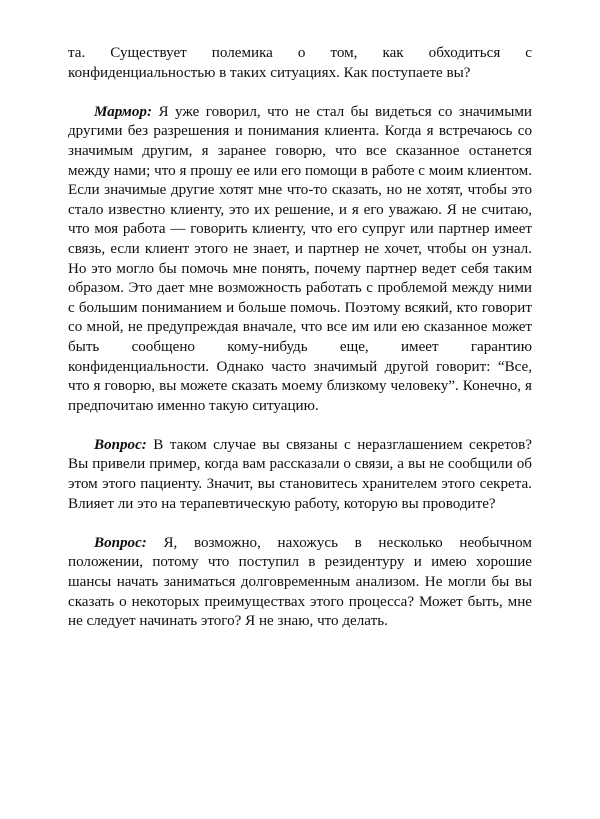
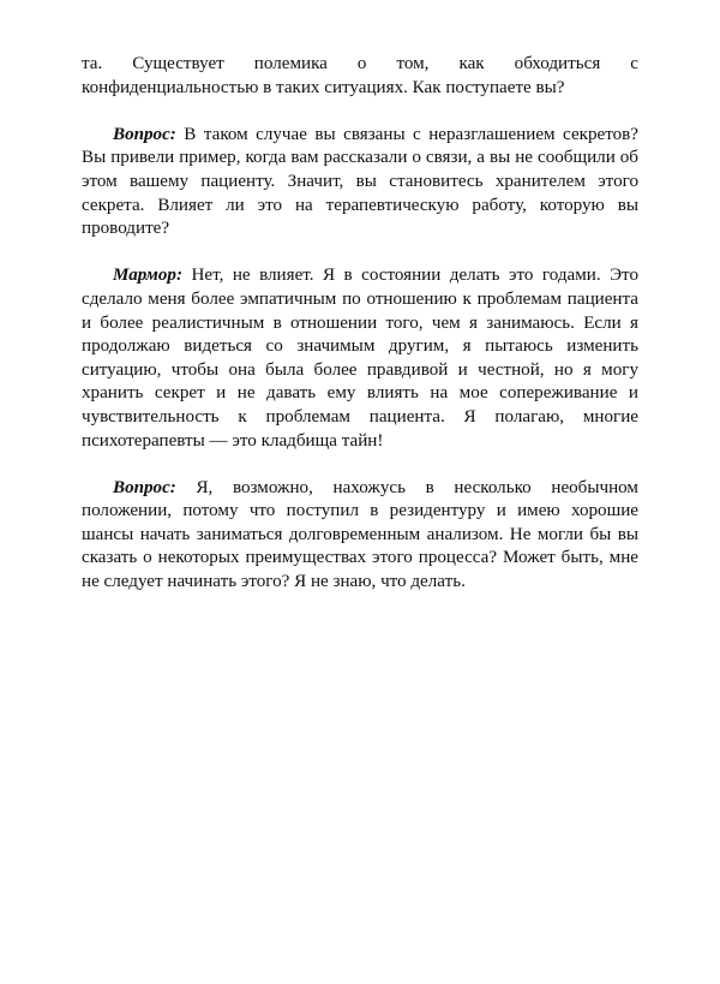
  та. Существует полемика о том, как обходиться с конфиденциальностью в таких ситуациях. Как поступаете вы?
- Мармор: Я уже говорил, что не стал бы видеться со значимыми другими без разрешения и понимания клиента. Когда я встречаюсь со значимым другим, я заранее говорю, что все сказанное останется между нами; что я прошу ее или его помощи в работе с моим клиентом. Если значимые другие хотят мне что-то сказать, но не хотят, чтобы это стало известно клиенту, это их решение, и я его уважаю. Я не считаю, что моя работа — говорить клиенту, что его супруг или партнер имеет связь, если клиент этого не знает, и партнер не хочет, чтобы он узнал. Но это могло бы помочь мне понять, почему партнер ведет себя таким образом. Это дает мне возможность работать с проблемой между ними с большим пониманием и больше помочь. Поэтому всякий, кто говорит со мной, не предупреждая вначале, что все им или ею сказанное может быть сообщено кому-нибудь еще, имеет гарантию конфиденциальности. Однако часто значимый другой говорит: “Все, что я говорю, вы можете сказать моему близкому человеку”. Конечно, я предпочитаю именно такую ситуацию.
- Вопрос: В таком случае вы связаны с неразглашением секретов? Вы привели пример, когда вам рассказали о связи, а вы не сообщили об этом этого пациенту. Значит, вы становитесь хранителем этого секрета. Влияет ли это на терапевтическую работу, которую вы проводите?
+ Вопрос: В таком случае вы связаны с неразглашением секретов? Вы привели пример, когда вам рассказали о связи, а вы не сообщили об этом вашему пациенту. Значит, вы становитесь хранителем этого секрета. Влияет ли это на терапевтическую работу, которую вы проводите?
+ Мармор: Нет, не влияет. Я в состоянии делать это годами. Это сделало меня более эмпатичным по отношению к проблемам пациента и более реалистичным в отношении того, чем я занимаюсь. Если я продолжаю видеться со значимым другим, я пытаюсь изменить ситуацию, чтобы она была более правдивой и честной, но я могу хранить секрет и не давать ему влиять на мое сопереживание и чувствительность к проблемам пациента. Я полагаю, многие психотерапевты — это кладбища тайн!
  Вопрос: Я, возможно, нахожусь в несколько необычном положении, потому что поступил в резидентуру и имею хорошие шансы начать заниматься долговременным анализом. Не могли бы вы сказать о некоторых преимуществах этого процесса? Может быть, мне не следует начинать этого? Я не знаю, что делать.
